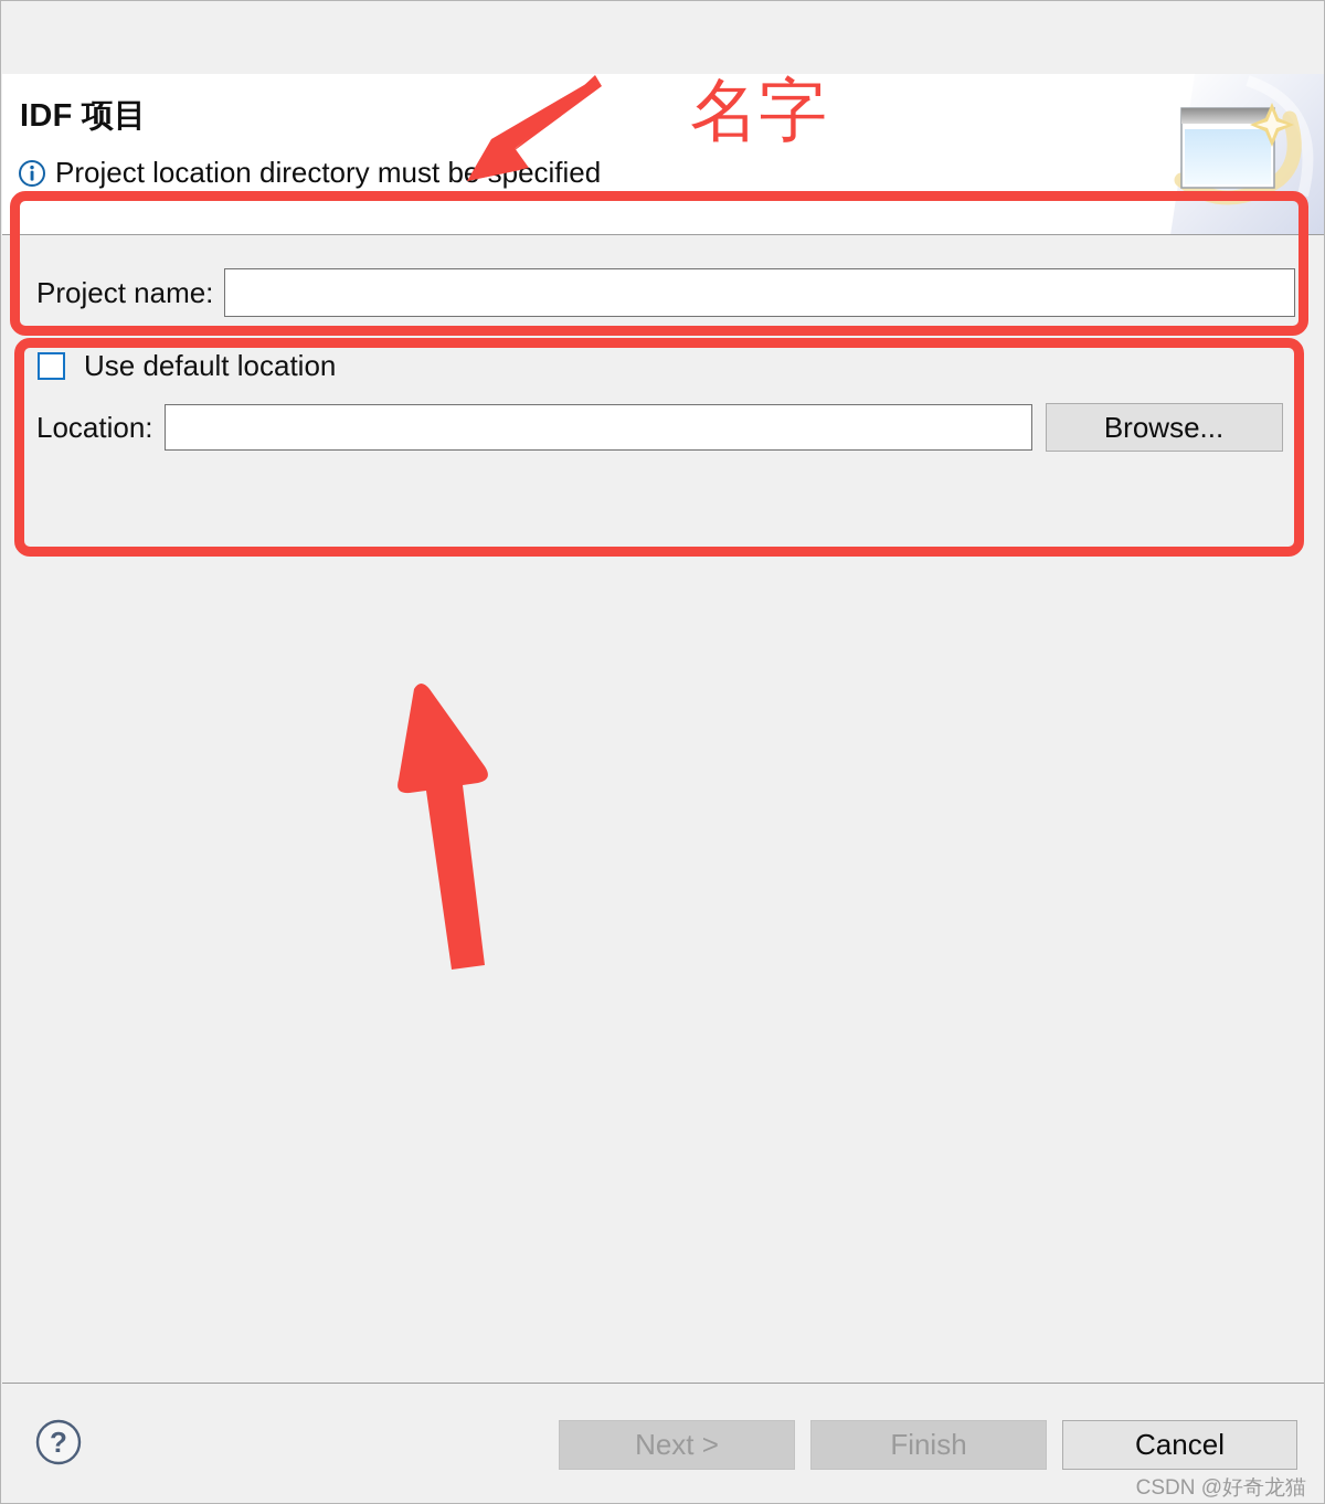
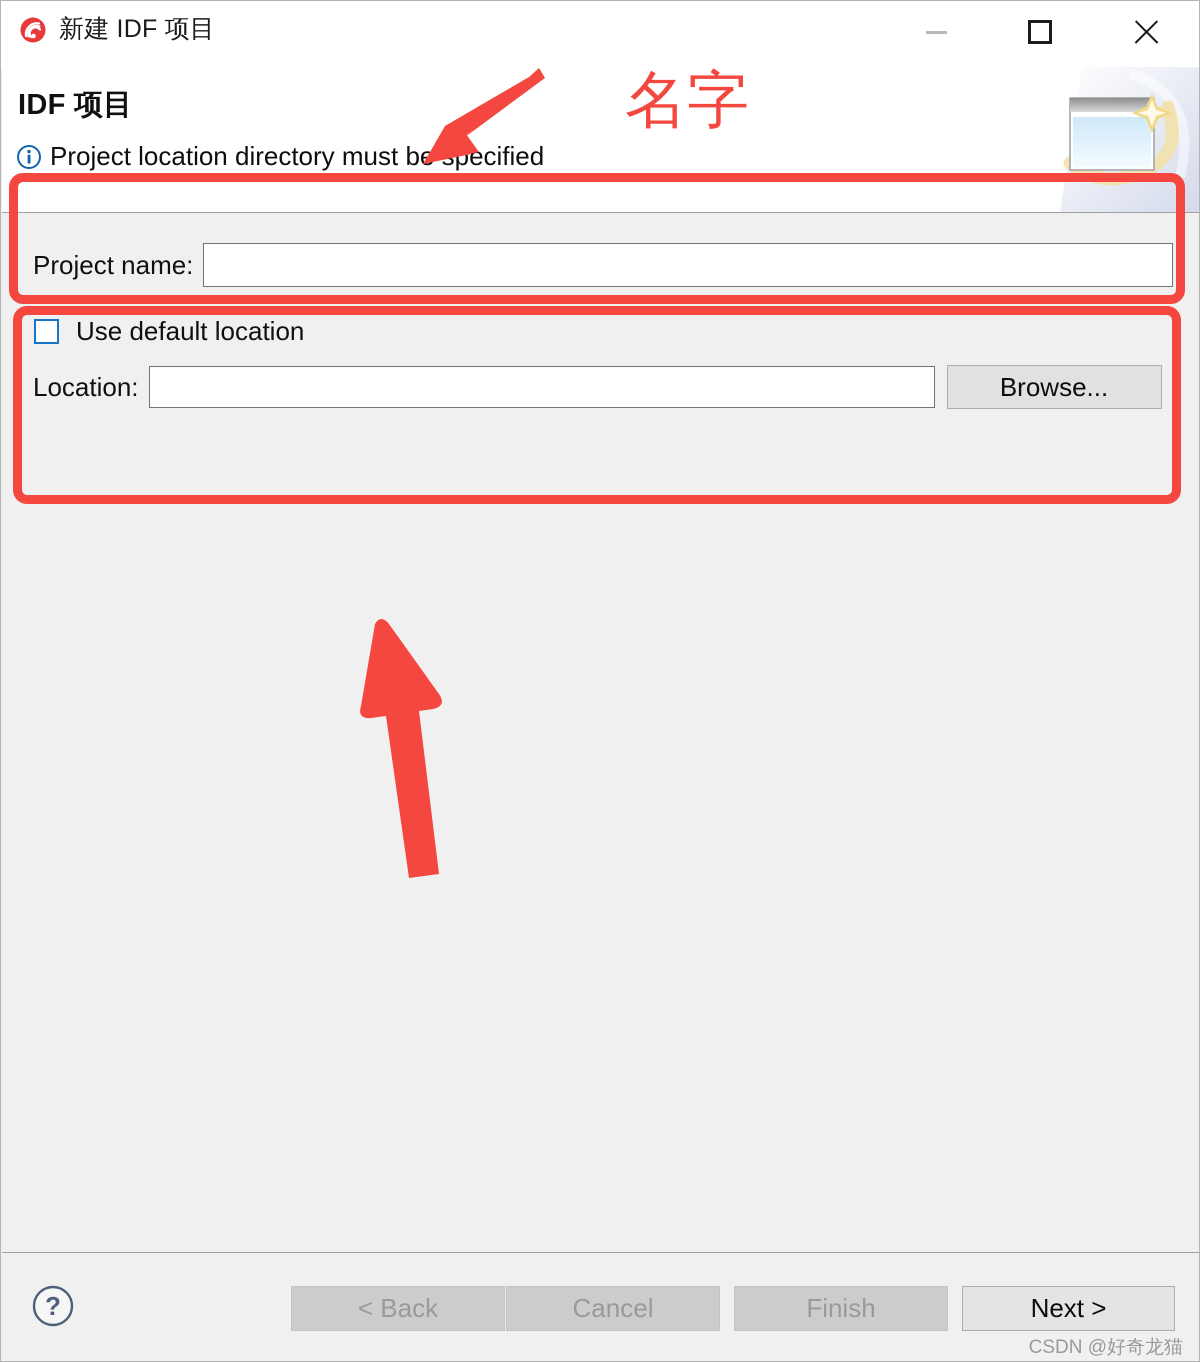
+ 新建 IDF 项目
  IDF 项目
  Project location directory must bepecified
  Project name:
  Use default location
  Location:
  Browse...
  ?
+ < Back
- Next >
+ Cancel
  Finish
- Cancel
+ Next >
  CSDN @好奇龙猫
  名字
